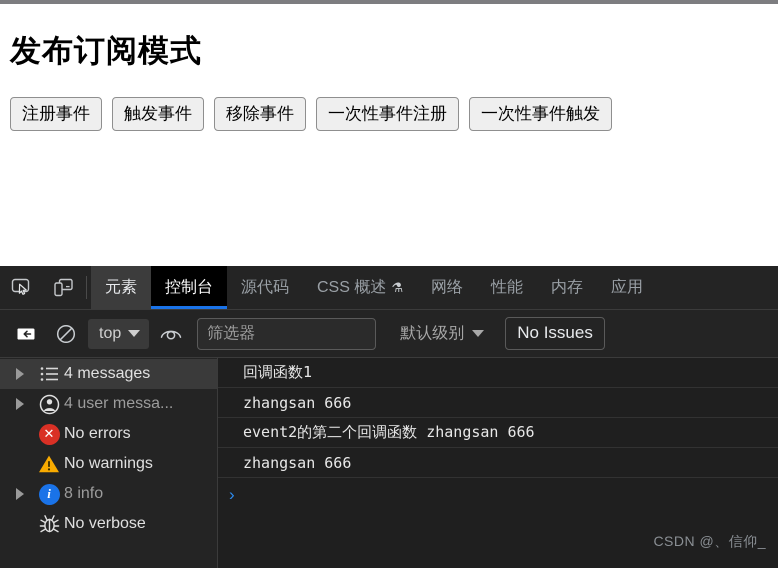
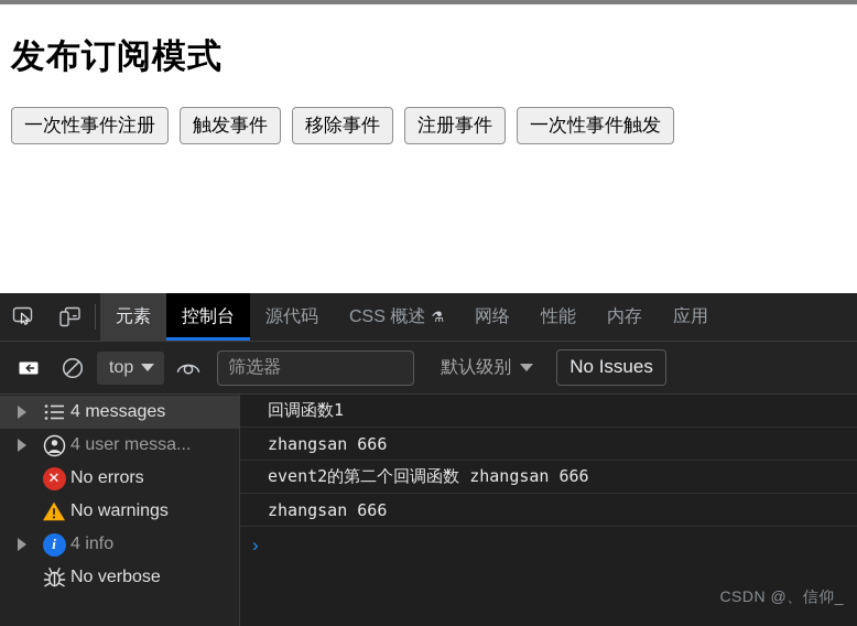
  发布订阅模式
- 注册事件
+ 一次性事件注册
  触发事件
  移除事件
- 一次性事件注册
+ 注册事件
  一次性事件触发
  元素
  控制台
  源代码
  CSS 概述
  ⚗
  网络
  性能
  内存
  应用
  top
  筛选器
  默认级别
  No Issues
  4 messages
  4 user messa...
  ✕
  No errors
  No warnings
  i
- 8 info
+ 4 info
  No verbose
  回调函数1
  zhangsan 666
  event2的第二个回调函数 zhangsan 666
  zhangsan 666
  ›
  CSDN @、信仰_
